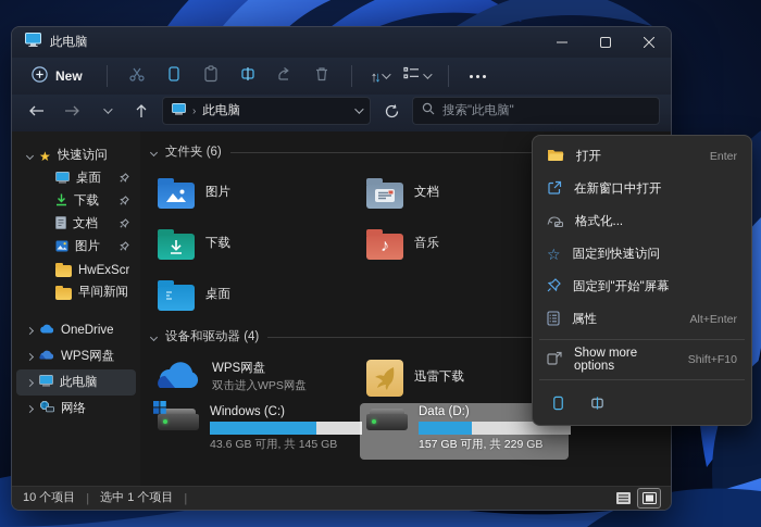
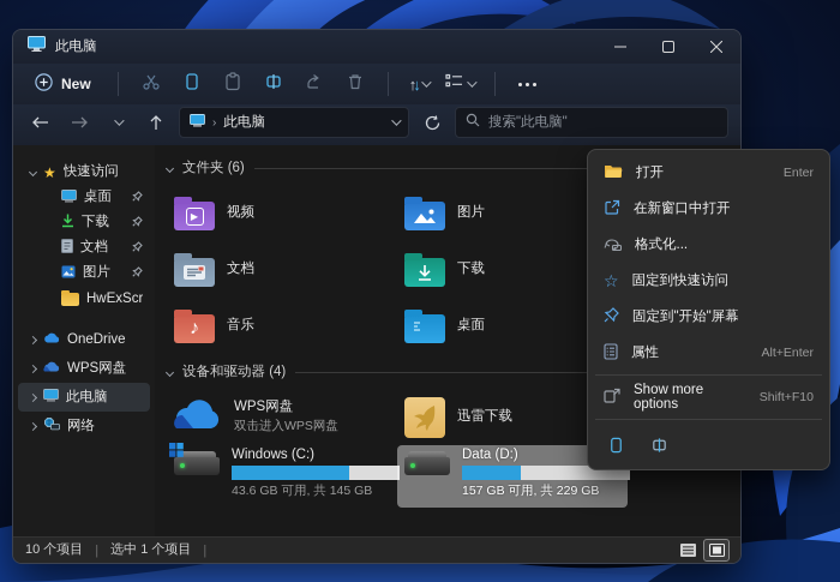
  此电脑
  New
  ↑↓
  ›
  此电脑
  搜索"此电脑"
  ★
  快速访问
  桌面
  下载
  文档
  图片
  HwExScr
- 早间新闻
  OneDrive
  WPS网盘
  此电脑
  网络
  文件夹 (6)
+ ▶
+ 视频
  图片
  文档
  下载
  ♪
  音乐
  桌面
  设备和驱动器 (4)
  WPS网盘
  双击进入WPS网盘
  迅雷下载
  Windows (C:)
  43.6 GB 可用, 共 145 GB
  Data (D:)
  157 GB 可用, 共 229 GB
  10 个项目
  |
  选中 1 个项目
  |
  打开
  Enter
  在新窗口中打开
  格式化...
  ☆
  固定到快速访问
  固定到"开始"屏幕
  属性
  Alt+Enter
  Show more options
  Shift+F10
